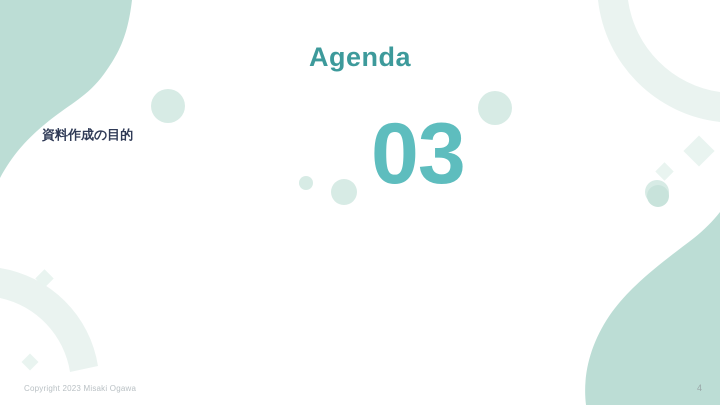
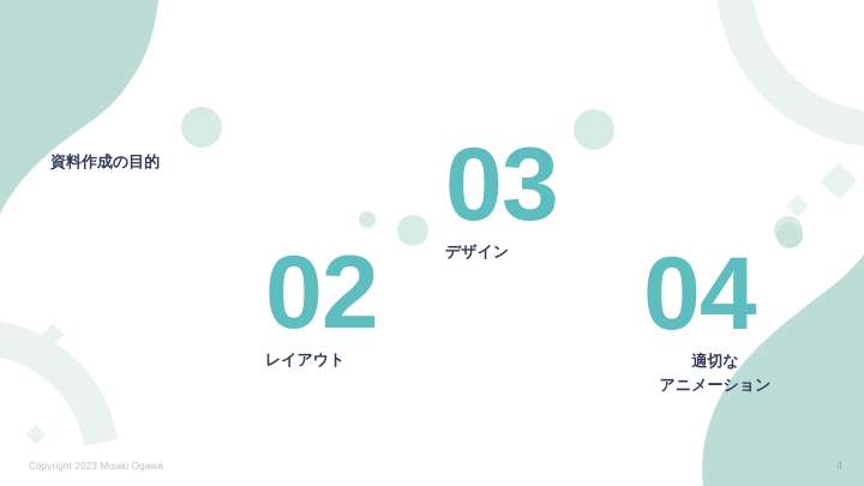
- Agenda
  資料作成の目的
+ 02
+ レイアウト
  03
+ デザイン
+ 04
+ 適切な
+ アニメーション
  Copyright 2023 Misaki Ogawa
  4
